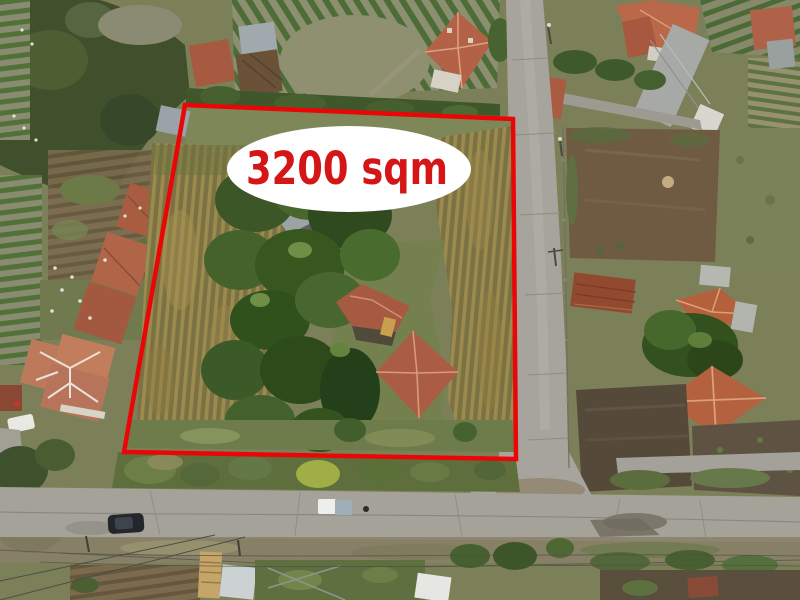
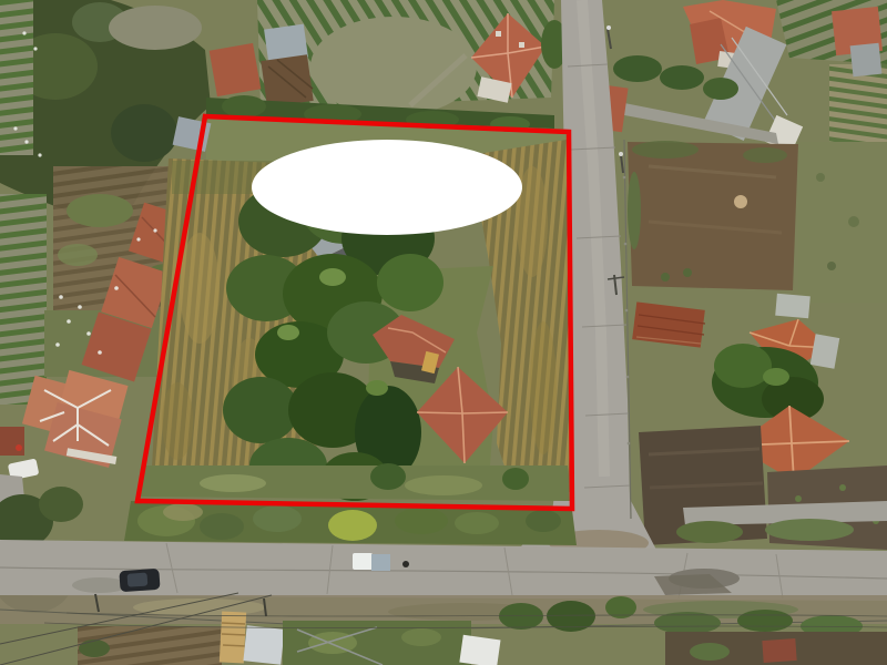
- 3200 sqm
